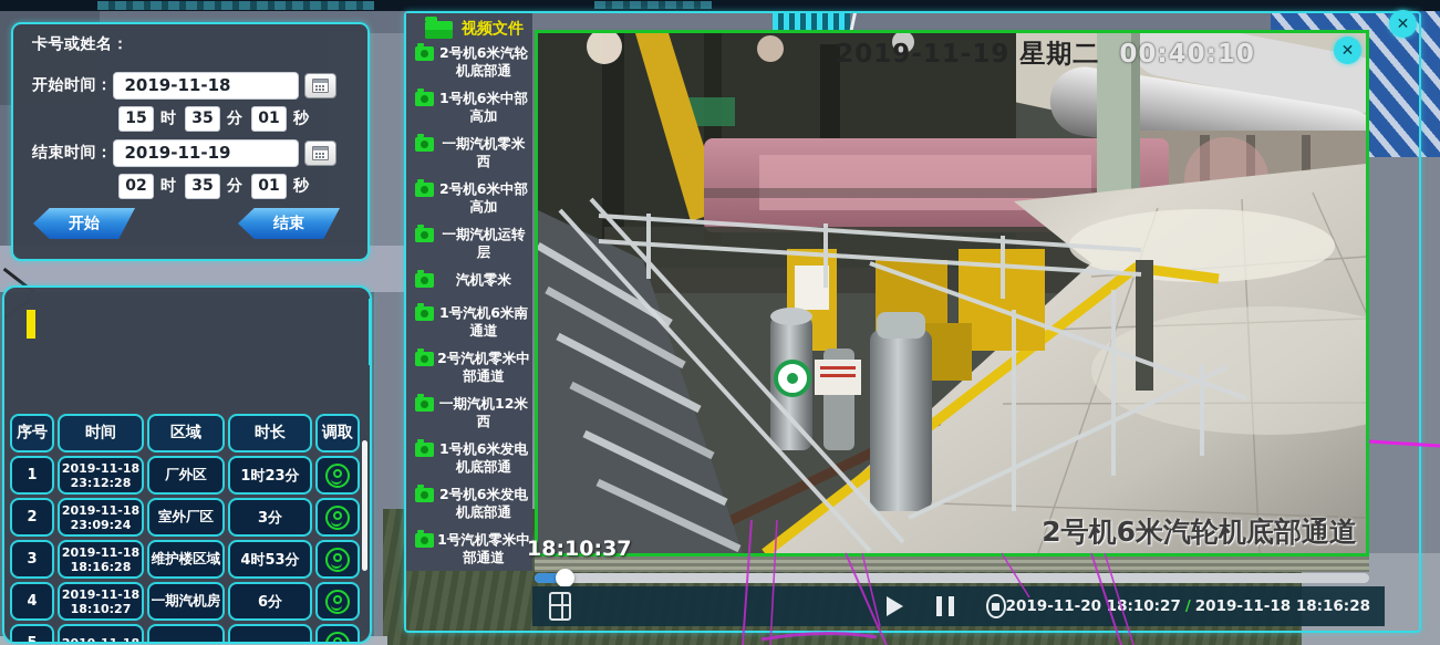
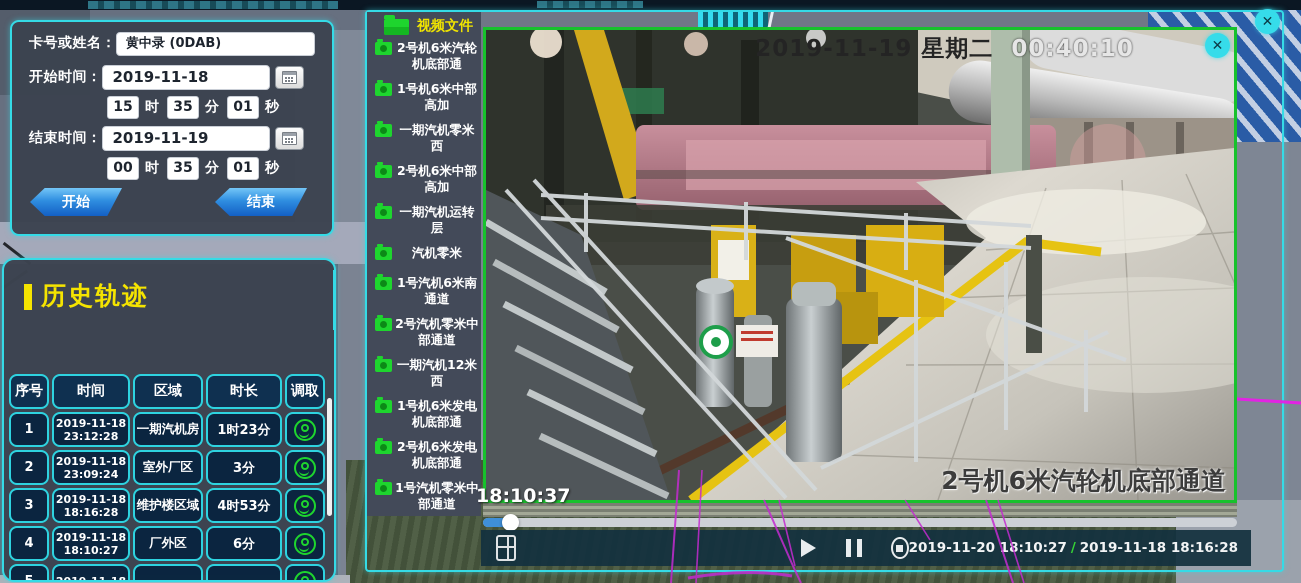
  卡号或姓名：
+ 黄中录 (0DAB)
  开始时间：
  2019-11-18
  15
  时
  35
  分
  01
  秒
  结束时间：
  2019-11-19
- 02
+ 00
  时
  35
  分
  01
  秒
  开始
  结束
+ 历史轨迹
  序号
  时间
  区域
  时长
  调取
  1
  2019-11-18
  23:12:28
- 厂外区
+ 一期汽机房
  1时23分
  2
  2019-11-18
  23:09:24
  室外厂区
  3分
  3
  2019-11-18
  18:16:28
  维护楼区域
  4时53分
  4
  2019-11-18
  18:10:27
- 一期汽机房
+ 厂外区
  6分
  视频文件
  2号机6米汽轮机底部通
  1号机6米中部高加
  一期汽机零米西
  2号机6米中部高加
  一期汽机运转层
  汽机零米
  1号汽机6米南通道
  2号汽机零米中部通道
  一期汽机12米西
  1号机6米发电机底部通
  2号机6米发电机底部通
  1号汽机零米中部通道
  2019-11-19 星期二 00:40:10
  2号机6米汽轮机底部通道
  ✕
  18:10:37
  2019-11-20 18:10:27 / 2019-11-18 18:16:28
  ✕
